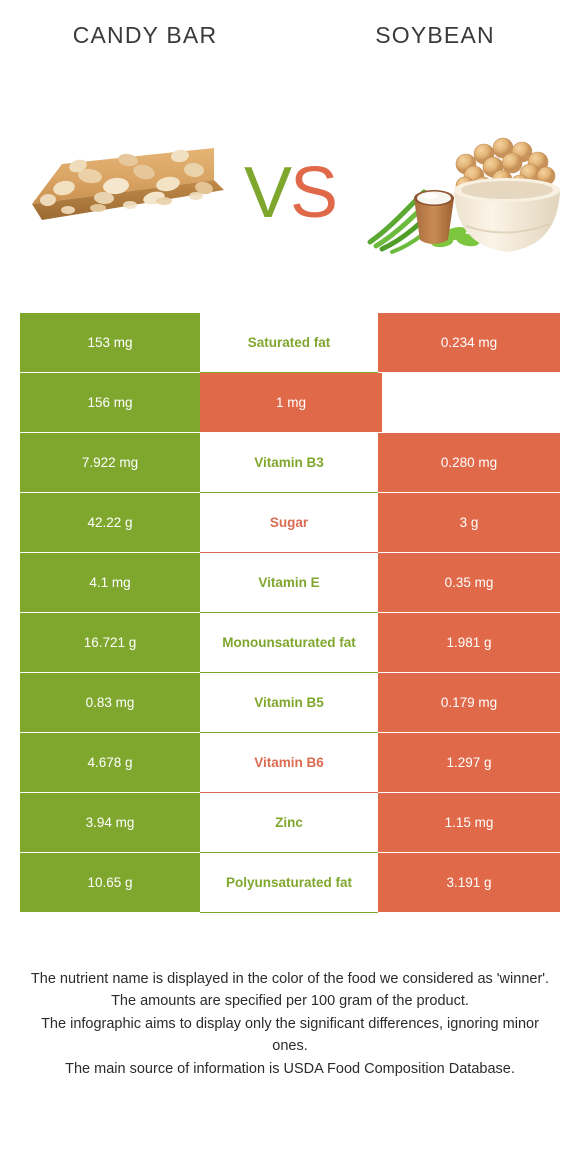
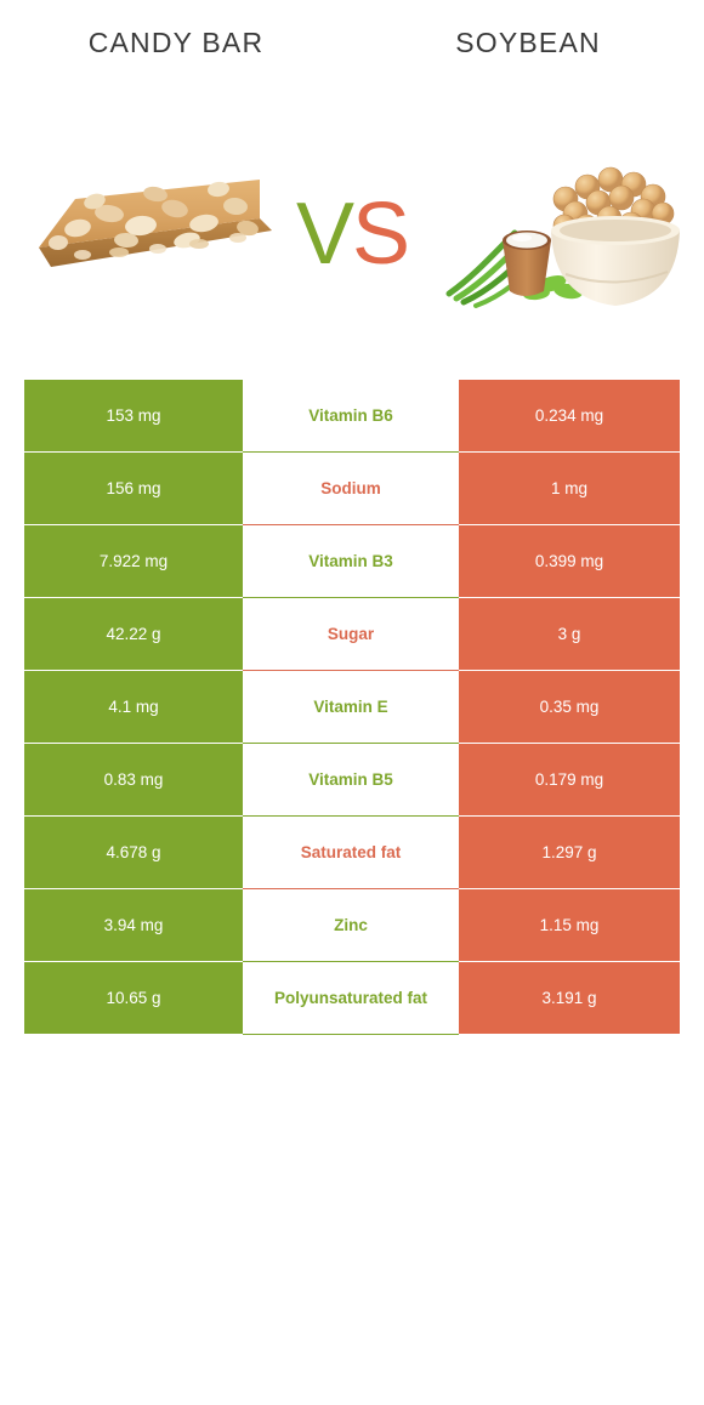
  CANDY BAR
  SOYBEAN
  VS
  153 mg
- Saturated fat
+ Vitamin B6
  0.234 mg
  156 mg
+ Sodium
  1 mg
  7.922 mg
  Vitamin B3
- 0.280 mg
+ 0.399 mg
  42.22 g
  Sugar
  3 g
  4.1 mg
  Vitamin E
  0.35 mg
- 16.721 g
- Monounsaturated fat
- 1.981 g
  0.83 mg
  Vitamin B5
  0.179 mg
  4.678 g
- Vitamin B6
+ Saturated fat
  1.297 g
  3.94 mg
  Zinc
  1.15 mg
  10.65 g
  Polyunsaturated fat
  3.191 g
- The nutrient name is displayed in the color of the food we considered as 'winner'.
- The amounts are specified per 100 gram of the product.
- The infographic aims to display only the significant differences, ignoring minor ones.
- The main source of information is USDA Food Composition Database.
